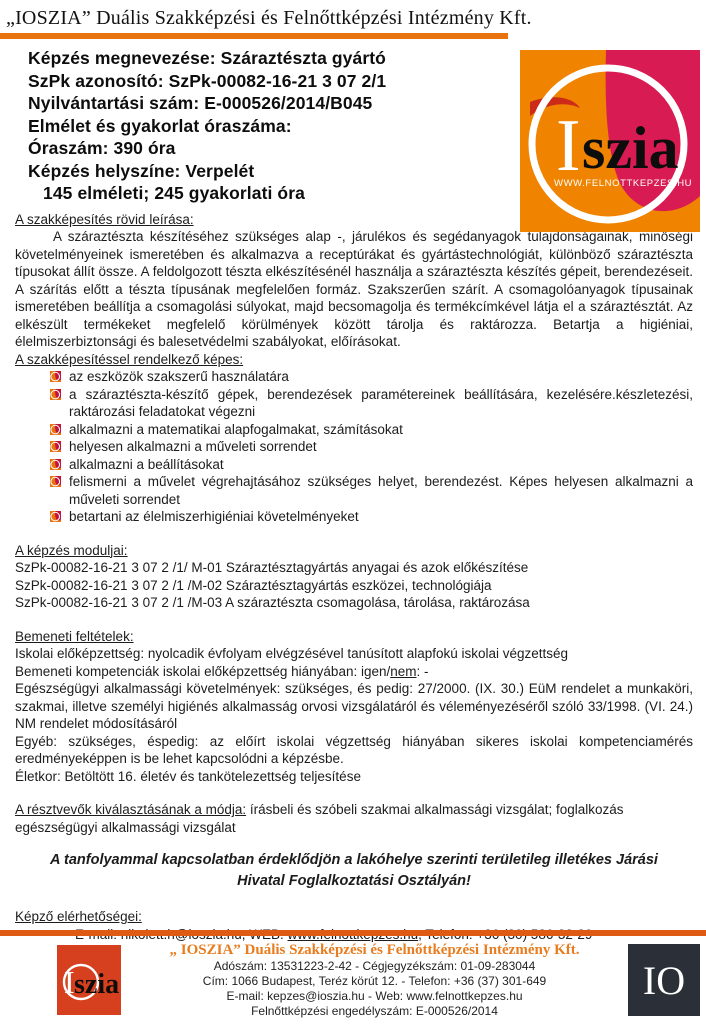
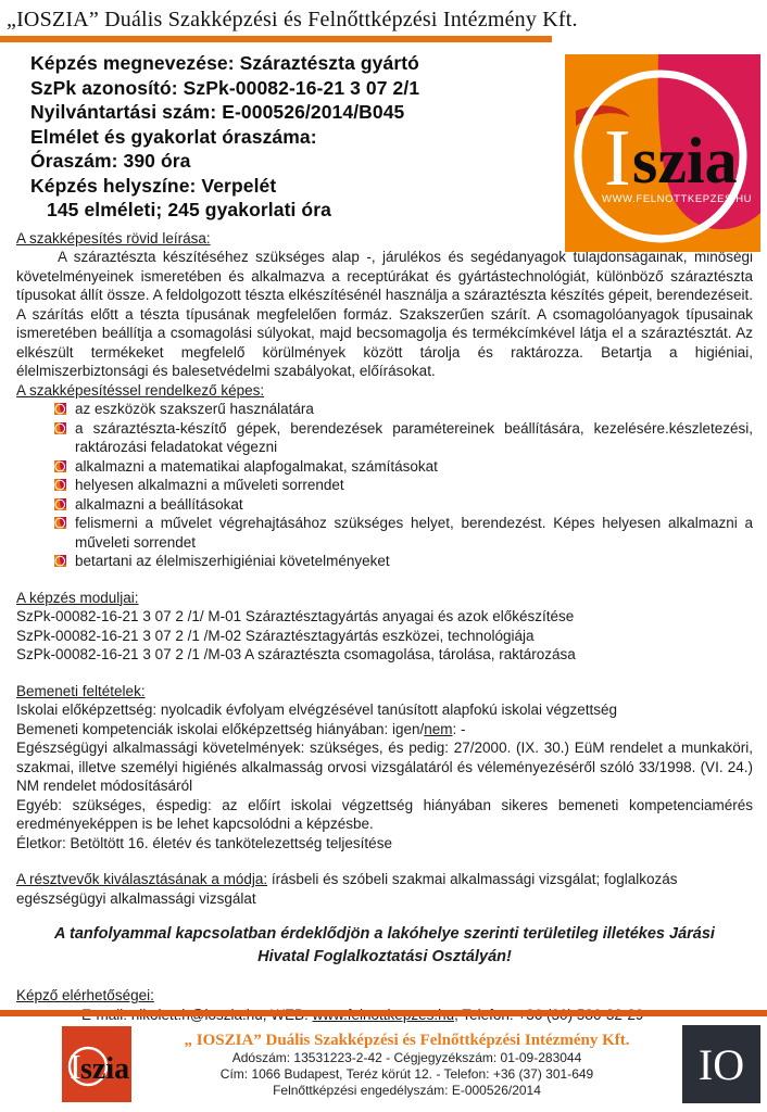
  „IOSZIA” Duális Szakképzési és Felnőttképzési Intézmény Kft.
  Képzés megnevezése: Száraztészta gyártó
  SzPk azonosító: SzPk-00082-16-21 3 07 2/1
  Nyilvántartási szám: E-000526/2014/B045
  Elmélet és gyakorlat óraszáma:
  Óraszám: 390 óra
  Képzés helyszíne: Verpelét
  145 elméleti; 245 gyakorlati óra
  I
  szia
  WWW.FELNOTTKEPZES.HU
  A szakképesítés rövid leírása:
  A száraztészta készítéséhez szükséges alap -, járulékos és segédanyagok tulajdonságainak, minőségi követelményeinek ismeretében és alkalmazva a receptúrákat és gyártástechnológiát, különböző száraztészta típusokat állít össze. A feldolgozott tészta elkészítésénél használja a száraztészta készítés gépeit, berendezéseit. A szárítás előtt a tészta típusának megfelelően formáz. Szakszerűen szárít. A csomagolóanyagok típusainak ismeretében beállítja a csomagolási súlyokat, majd becsomagolja és termékcímkével látja el a száraztésztát. Az elkészült termékeket megfelelő körülmények között tárolja és raktározza. Betartja a higiéniai, élelmiszerbiztonsági és balesetvédelmi szabályokat, előírásokat.
  A szakképesítéssel rendelkező képes:
  az eszközök szakszerű használatára
  a száraztészta-készítő gépek, berendezések paramétereinek beállítására, kezelésére.készletezési, raktározási feladatokat végezni
  alkalmazni a matematikai alapfogalmakat, számításokat
  helyesen alkalmazni a műveleti sorrendet
  alkalmazni a beállításokat
  felismerni a művelet végrehajtásához szükséges helyet, berendezést. Képes helyesen alkalmazni a műveleti sorrendet
  betartani az élelmiszerhigiéniai követelményeket
  A képzés moduljai:
  SzPk-00082-16-21 3 07 2 /1/ M-01 Száraztésztagyártás anyagai és azok előkészítése
  SzPk-00082-16-21 3 07 2 /1 /M-02 Száraztésztagyártás eszközei, technológiája
  SzPk-00082-16-21 3 07 2 /1 /M-03 A száraztészta csomagolása, tárolása, raktározása
  Bemeneti feltételek:
  Iskolai előképzettség: nyolcadik évfolyam elvégzésével tanúsított alapfokú iskolai végzettség
  Bemeneti kompetenciák iskolai előképzettség hiányában: igen/nem: -
  Egészségügyi alkalmassági követelmények: szükséges, és pedig: 27/2000. (IX. 30.) EüM rendelet a munkaköri, szakmai, illetve személyi higiénés alkalmasság orvosi vizsgálatáról és véleményezéséről szóló 33/1998. (VI. 24.) NM rendelet módosításáról
- Egyéb: szükséges, éspedig: az előírt iskolai végzettség hiányában sikeres iskolai kompetenciamérés eredményeképpen is be lehet kapcsolódni a képzésbe.
+ Egyéb: szükséges, éspedig: az előírt iskolai végzettség hiányában sikeres bemeneti kompetenciamérés eredményeképpen is be lehet kapcsolódni a képzésbe.
  Életkor: Betöltött 16. életév és tankötelezettség teljesítése
  A résztvevők kiválasztásának a módja: írásbeli és szóbeli szakmai alkalmassági vizsgálat; foglalkozás egészségügyi alkalmassági vizsgálat
  A tanfolyammal kapcsolatban érdeklődjön a lakóhelye szerinti területileg illetékes Járási Hivatal Foglalkoztatási Osztályán!
  Képző elérhetőségei:
  I
  szia
  „ IOSZIA” Duális Szakképzési és Felnőttképzési Intézmény Kft.
  Adószám: 13531223-2-42 - Cégjegyzékszám: 01-09-283044
  Cím: 1066 Budapest, Teréz körút 12. - Telefon: +36 (37) 301-649
- E-mail: kepzes@ioszia.hu - Web: www.felnottkepzes.hu
  Felnőttképzési engedélyszám: E-000526/2014
  IO
